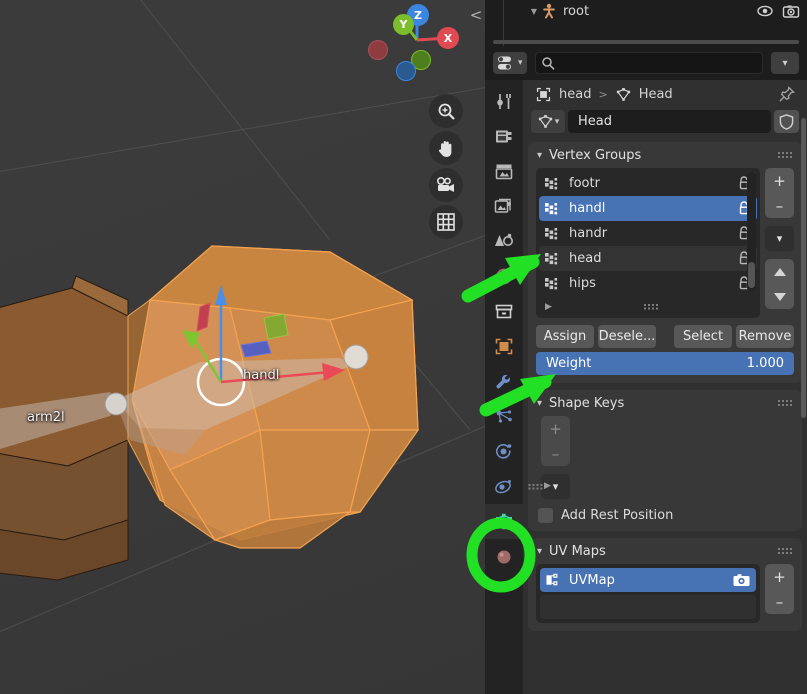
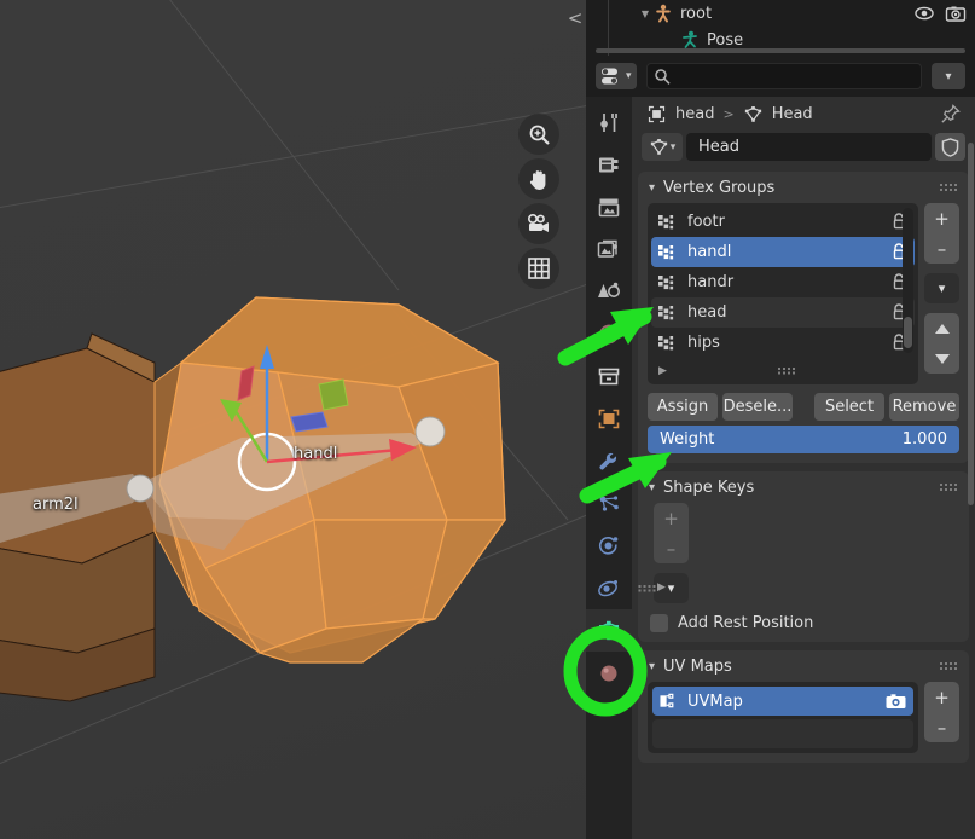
  handl
  arm2l
- Z
- Y
- X
  <
  ▼
  root
+ Pose
  ▾
  ▾
  head
  >
  Head
  ▾
  Head
  ▾
  Vertex Groups
  footr
  handl
  handr
  head
  hips
  ▶
  +
  –
  ▾
  Assign
  Desele...
  Select
  Remove
  Weight
  1.000
  ▾
  Shape Keys
  ▶
  +
  –
  ▾
  Add Rest Position
  ▾
  UV Maps
  UVMap
  +
  –
